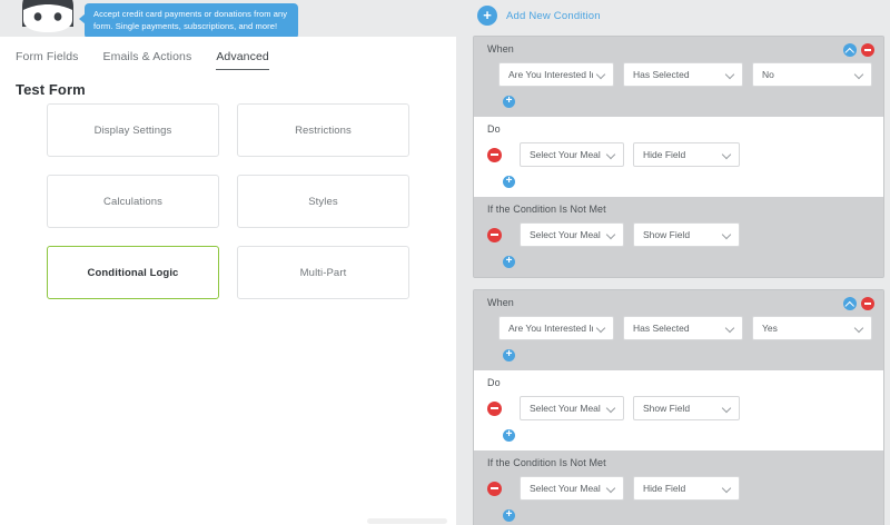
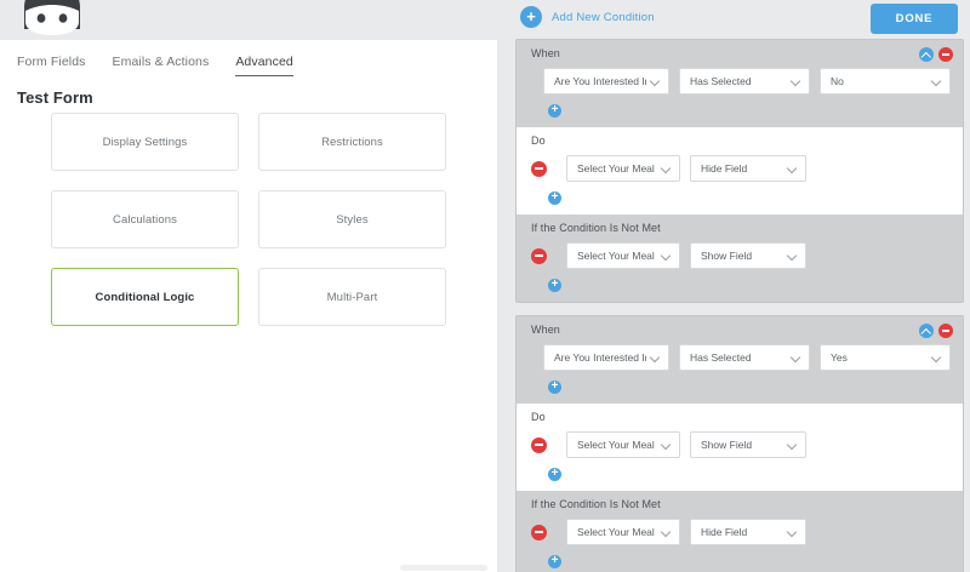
- Accept credit card payments or donations from any form. Single payments, subscriptions, and more!
  Form Fields
  Emails & Actions
  Advanced
  Test Form
  Display Settings
  Restrictions
  Calculations
  Styles
  Conditional Logic
  Multi-Part
  +
  Add New Condition
+ DONE
  When
  Are You Interested I
  Has Selected
  No
  +
  Do
  Select Your Meal
  Hide Field
  +
  If the Condition Is Not Met
  Select Your Meal
  Show Field
  +
  When
  Are You Interested I
  Has Selected
  Yes
  +
  Do
  Select Your Meal
  Show Field
  +
  If the Condition Is Not Met
  Select Your Meal
  Hide Field
  +
